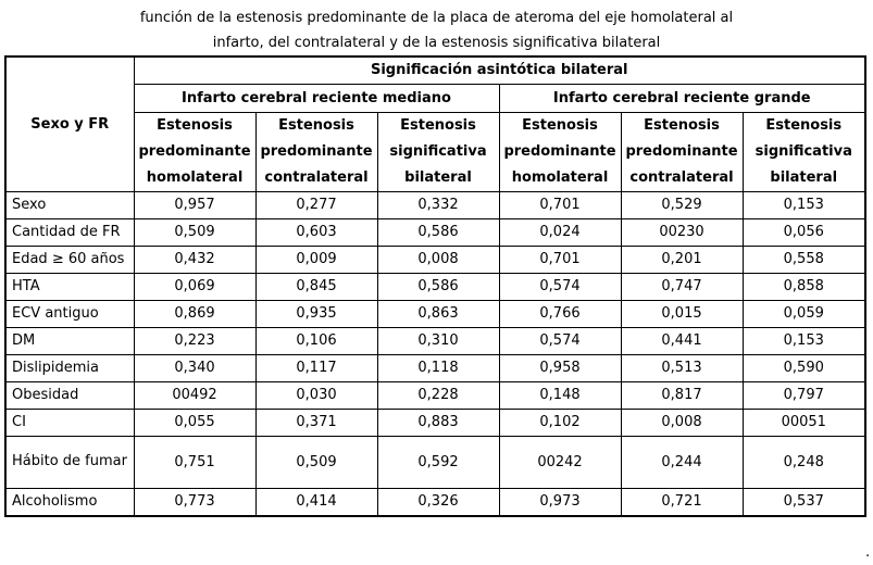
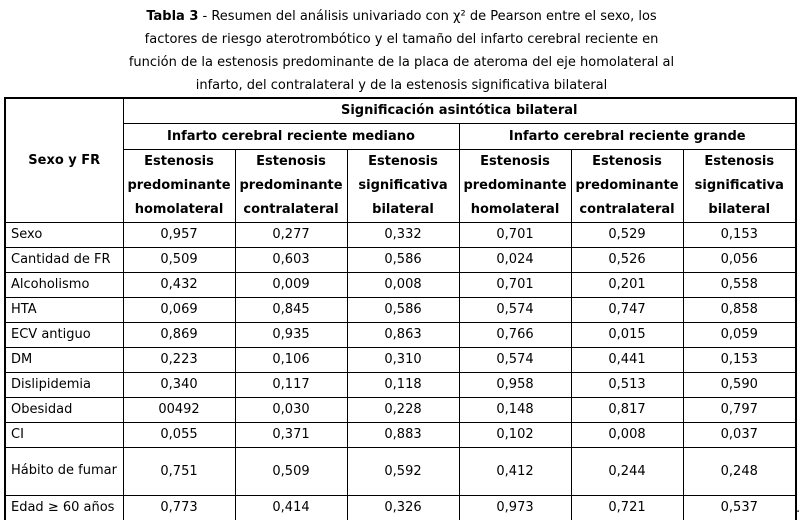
+ Tabla 3 - Resumen del análisis univariado con χ² de Pearson entre el sexo, los
+ factores de riesgo aterotrombótico y el tamaño del infarto cerebral reciente en
  función de la estenosis predominante de la placa de ateroma del eje homolateral al
  infarto, del contralateral y de la estenosis significativa bilateral
  Sexo y FR	Significación asintótica bilateral
  Infarto cerebral reciente mediano	Infarto cerebral reciente grande
  Estenosis predominante homolateral	Estenosis predominante contralateral	Estenosis significativa bilateral	Estenosis predominante homolateral	Estenosis predominante contralateral	Estenosis significativa bilateral
  Sexo	0,957	0,277	0,332	0,701	0,529	0,153
- Cantidad de FR	0,509	0,603	0,586	0,024	00230	0,056
+ Cantidad de FR	0,509	0,603	0,586	0,024	0,526	0,056
- Edad ≥ 60 años	0,432	0,009	0,008	0,701	0,201	0,558
+ Alcoholismo	0,432	0,009	0,008	0,701	0,201	0,558
  HTA	0,069	0,845	0,586	0,574	0,747	0,858
  ECV antiguo	0,869	0,935	0,863	0,766	0,015	0,059
  DM	0,223	0,106	0,310	0,574	0,441	0,153
  Dislipidemia	0,340	0,117	0,118	0,958	0,513	0,590
  Obesidad	00492	0,030	0,228	0,148	0,817	0,797
- CI	0,055	0,371	0,883	0,102	0,008	00051
+ CI	0,055	0,371	0,883	0,102	0,008	0,037
- Hábito de fumar	0,751	0,509	0,592	00242	0,244	0,248
+ Hábito de fumar	0,751	0,509	0,592	0,412	0,244	0,248
- Alcoholismo	0,773	0,414	0,326	0,973	0,721	0,537
+ Edad ≥ 60 años	0,773	0,414	0,326	0,973	0,721	0,537
  .
